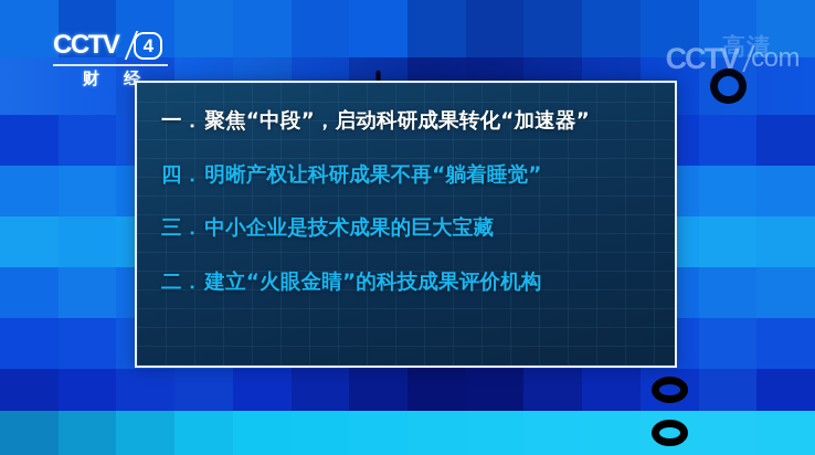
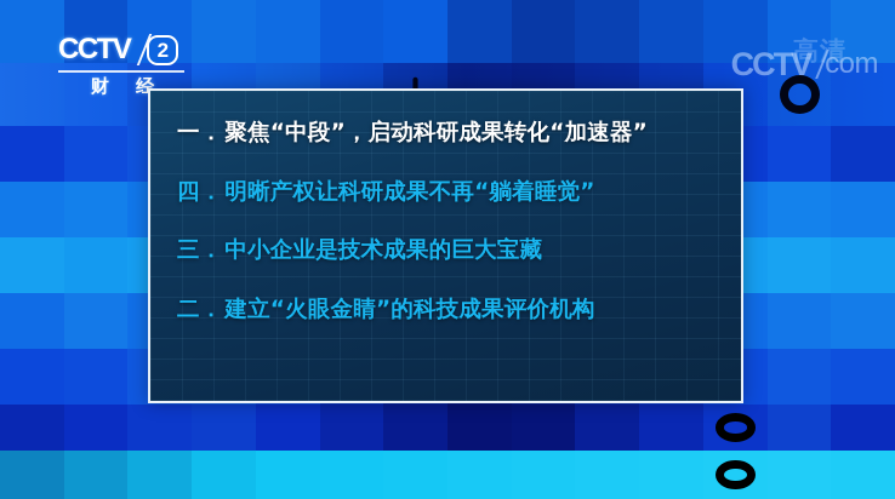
  CCTV
- 4
+ 2
  财 经
  高清
  CCTV
  com
  一．聚焦“中段”，启动科研成果转化“加速器”
  四．明晰产权让科研成果不再“躺着睡觉”
  三．中小企业是技术成果的巨大宝藏
  二．建立“火眼金睛”的科技成果评价机构
